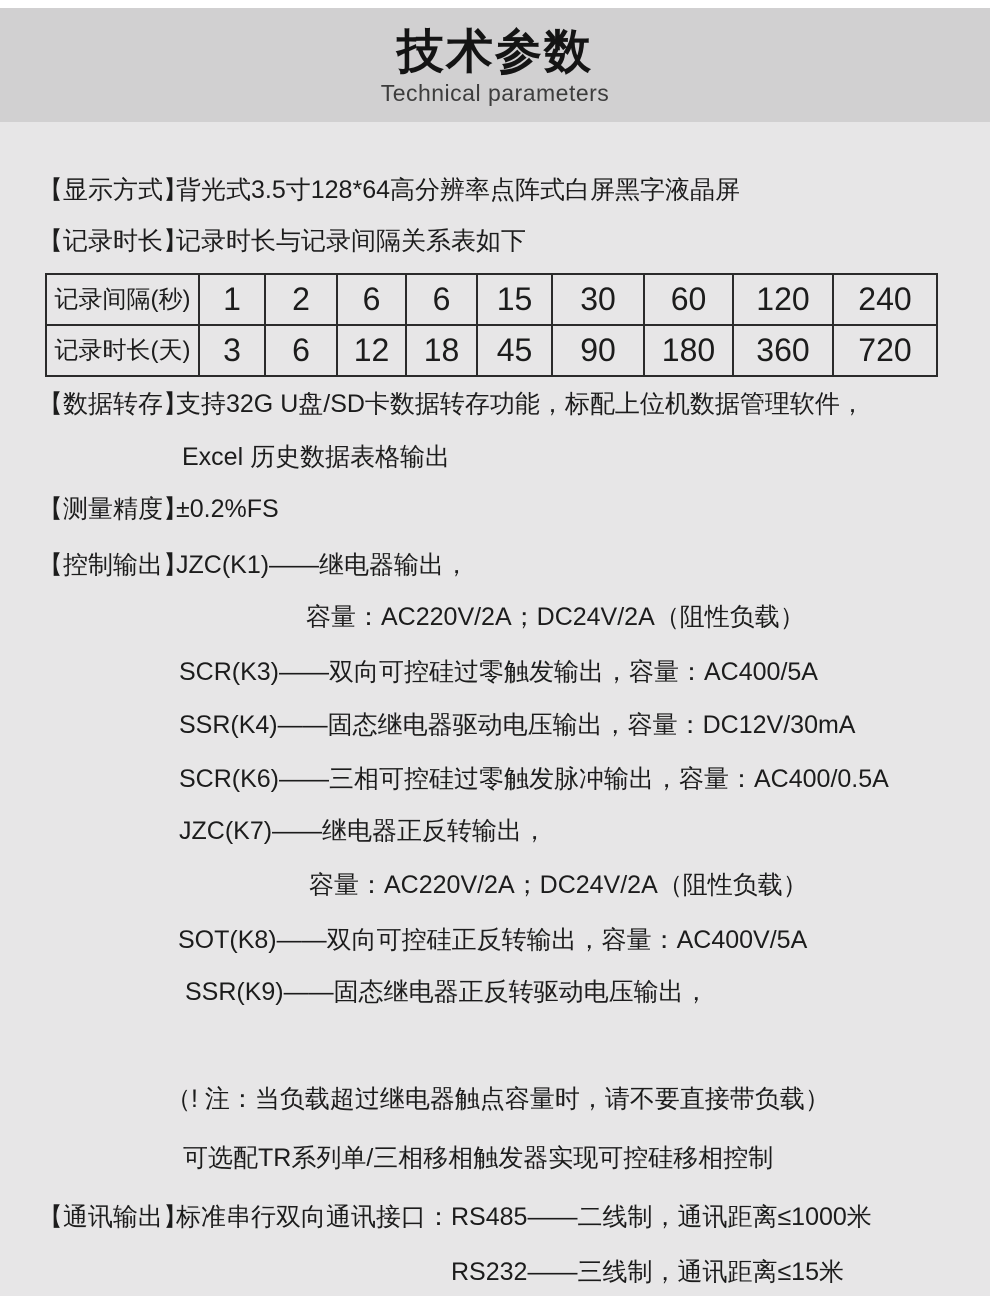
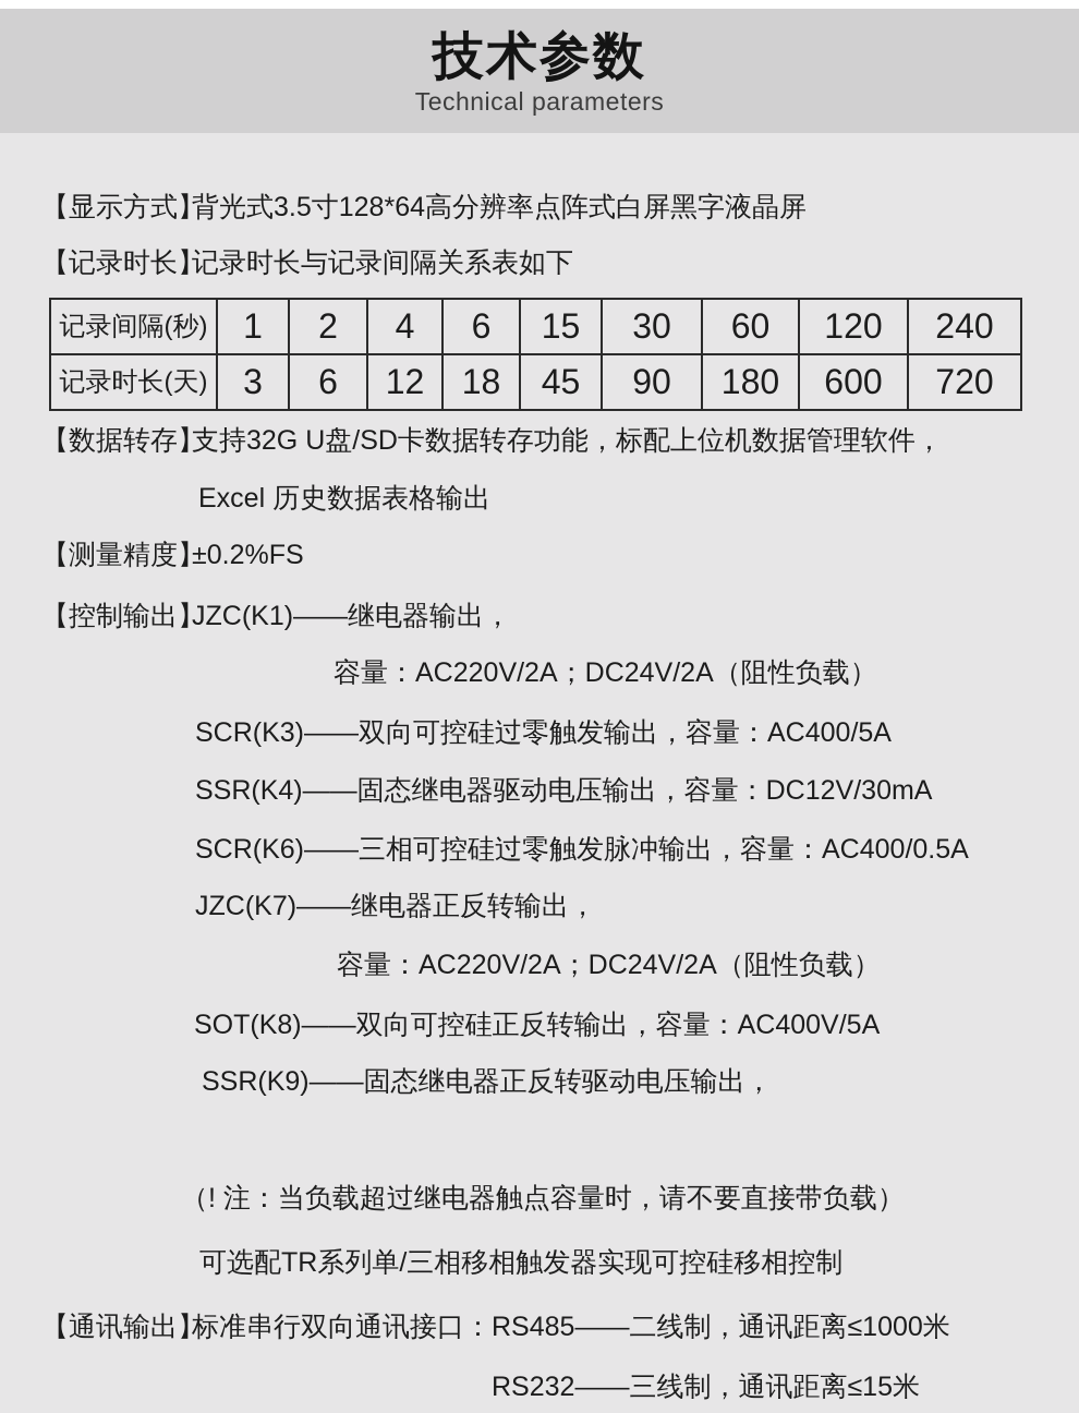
  技术参数
  Technical parameters
  【显示方式】背光式3.5寸128*64高分辨率点阵式白屏黑字液晶屏
  【记录时长】记录时长与记录间隔关系表如下
- 记录间隔(秒)	1	2	6	6	15	30	60	120	240
+ 记录间隔(秒)	1	2	4	6	15	30	60	120	240
- 记录时长(天)	3	6	12	18	45	90	180	360	720
+ 记录时长(天)	3	6	12	18	45	90	180	600	720
  【数据转存】支持32G U盘/SD卡数据转存功能，标配上位机数据管理软件，
  Excel 历史数据表格输出
  【测量精度】±0.2%FS
  【控制输出】JZC(K1)——继电器输出，
  容量：AC220V/2A；DC24V/2A（阻性负载）
  SCR(K3)——双向可控硅过零触发输出，容量：AC400/5A
  SSR(K4)——固态继电器驱动电压输出，容量：DC12V/30mA
  SCR(K6)——三相可控硅过零触发脉冲输出，容量：AC400/0.5A
  JZC(K7)——继电器正反转输出，
  容量：AC220V/2A；DC24V/2A（阻性负载）
  SOT(K8)——双向可控硅正反转输出，容量：AC400V/5A
  SSR(K9)——固态继电器正反转驱动电压输出，
  （! 注：当负载超过继电器触点容量时，请不要直接带负载）
  可选配TR系列单/三相移相触发器实现可控硅移相控制
  【通讯输出】标准串行双向通讯接口：RS485——二线制，通讯距离≤1000米
  RS232——三线制，通讯距离≤15米
